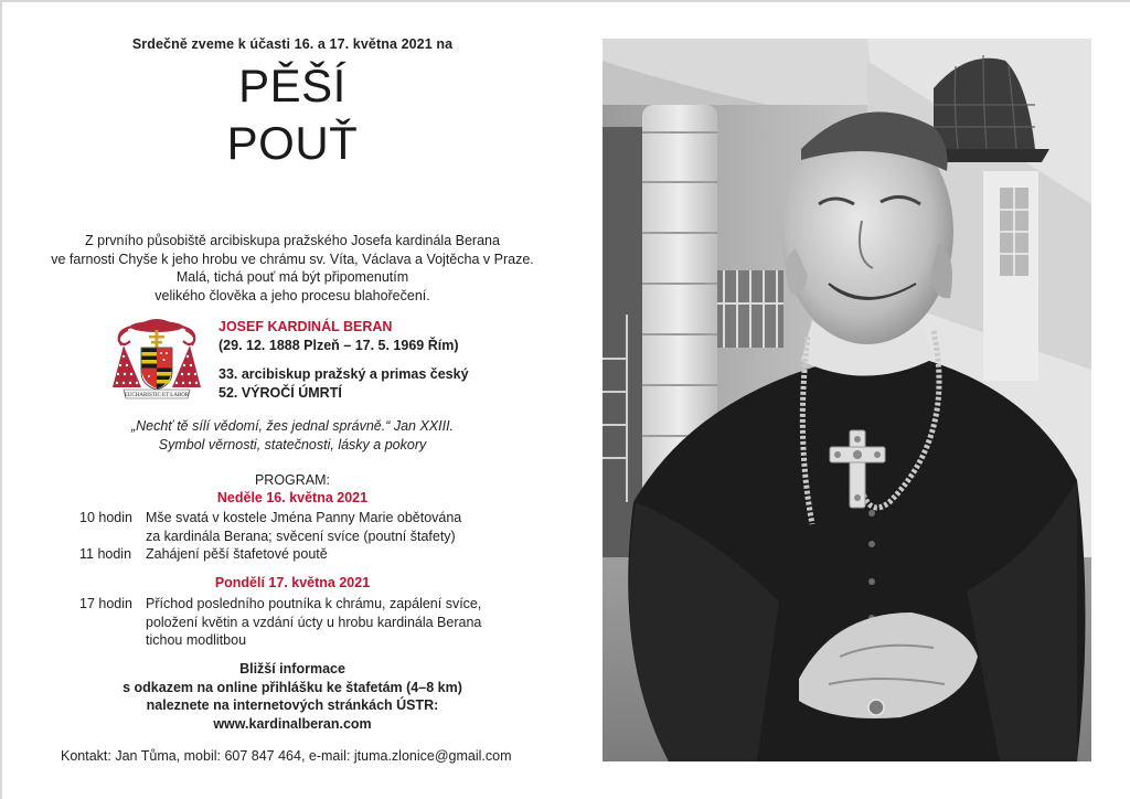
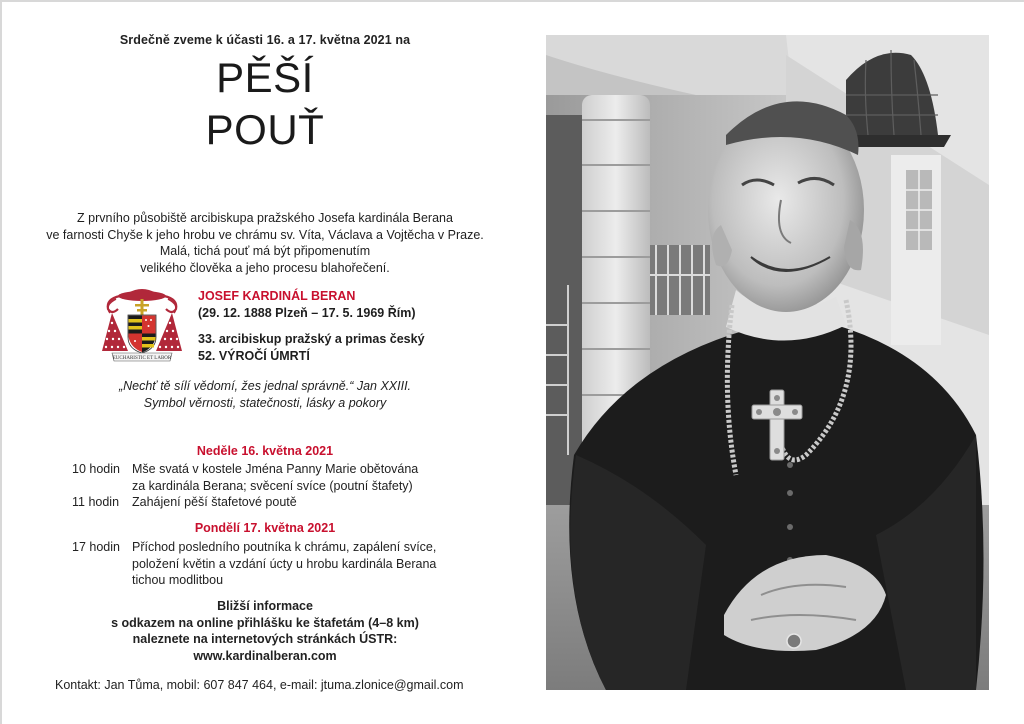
  Srdečně zveme k účasti 16. a 17. května 2021 na
  PĚŠÍ
  POUŤ
  Z prvního působiště arcibiskupa pražského Josefa kardinála Berana
  ve farnosti Chyše k jeho hrobu ve chrámu sv. Víta, Václava a Vojtěcha v Praze.
  Malá, tichá pouť má být připomenutím
  velikého člověka a jeho procesu blahořečení.
  JOSEF KARDINÁL BERAN
  (29. 12. 1888 Plzeň – 17. 5. 1969 Řím)
  33. arcibiskup pražský a primas český
  52. VÝROČÍ ÚMRTÍ
  „Nechť tě sílí vědomí, žes jednal správně.“ Jan XXIII.
  Symbol věrnosti, statečnosti, lásky a pokory
- PROGRAM:
  Neděle 16. května 2021
  10 hodin
  Mše svatá v kostele Jména Panny Marie obětována
  za kardinála Berana; svěcení svíce (poutní štafety)
  11 hodin
  Zahájení pěší štafetové poutě
  Pondělí 17. května 2021
  17 hodin
  Příchod posledního poutníka k chrámu, zapálení svíce,
  položení květin a vzdání úcty u hrobu kardinála Berana
  tichou modlitbou
  Bližší informace
  s odkazem na online přihlášku ke štafetám (4–8 km)
  naleznete na internetových stránkách ÚSTR:
  www.kardinalberan.com
  Kontakt: Jan Tůma, mobil: 607 847 464, e-mail: jtuma.zlonice@gmail.com
